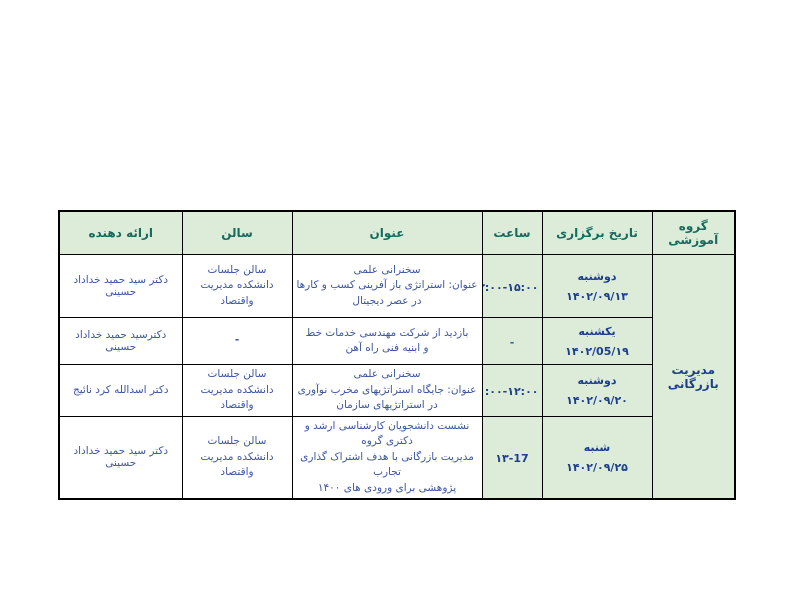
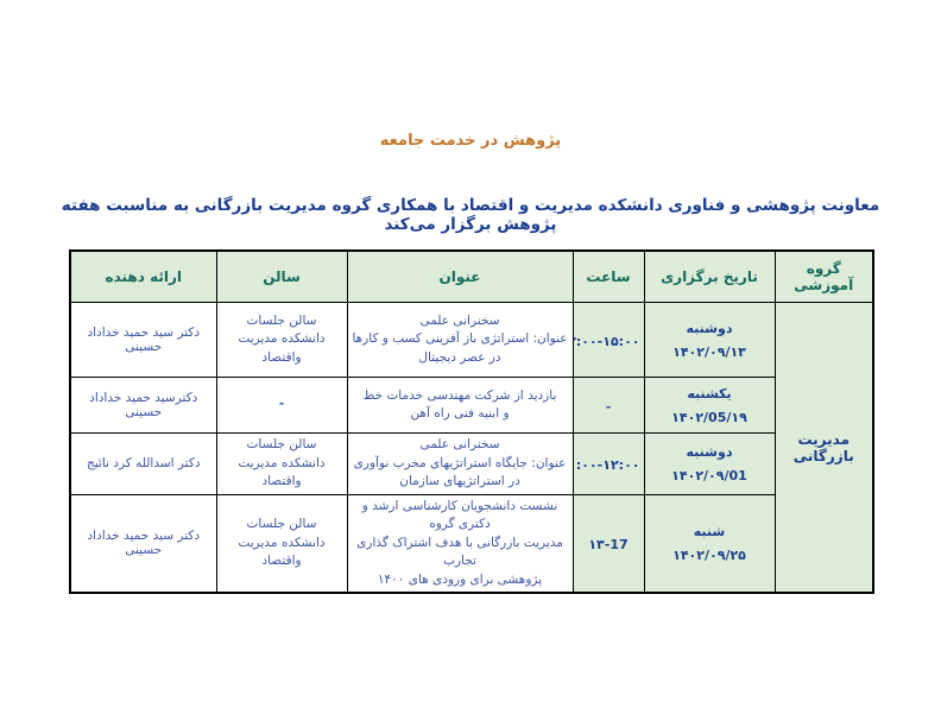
+ پژوهش در خدمت جامعه
+ معاونت پژوهشی و فناوری دانشکده مدیریت و اقتصاد با همکاری گروه مدیریت بازرگانی به مناسبت هفته پژوهش برگزار می‌کند
  گروه آموزشی	تاریخ برگزاری	ساعت	عنوان	سالن	ارائه دهنده
  مدیریت بازرگانی	دوشنبه ۱۴۰۲/۰۹/۱۳	:۰۰-۱۵:۰۰	سخنرانی علمی عنوان: استراتژی باز آفرینی کسب و کارها در عصر دیجیتال	سالن جلسات دانشکده مدیریت واقتصاد	دکتر سید حمید خداداد حسینی
  یکشنبه ۱۴۰۲/05/۱۹	-	بازدید از شرکت مهندسی خدمات خط و ابنیه فنی راه آهن	-	دکترسید حمید خداداد حسینی
- دوشنبه ۱۴۰۲/۰۹/۲۰	:۰۰-۱۲:۰۰	سخنرانی علمی عنوان: جایگاه استراتژیهای مخرب نوآوری در استراتژیهای سازمان	سالن جلسات دانشکده مدیریت واقتصاد	دکتر اسدالله کرد نائیج
+ دوشنبه ۱۴۰۲/۰۹/01	:۰۰-۱۲:۰۰	سخنرانی علمی عنوان: جایگاه استراتژیهای مخرب نوآوری در استراتژیهای سازمان	سالن جلسات دانشکده مدیریت واقتصاد	دکتر اسدالله کرد نائیج
  شنبه ۱۴۰۲/۰۹/۲۵	۱۳-17	نشست دانشجویان کارشناسی ارشد و دکتری گروه مدیریت بازرگانی با هدف اشتراک گذاری تجارب پژوهشی برای ورودی های ۱۴۰۰	سالن جلسات دانشکده مدیریت واقتصاد	دکتر سید حمید خداداد حسینی
